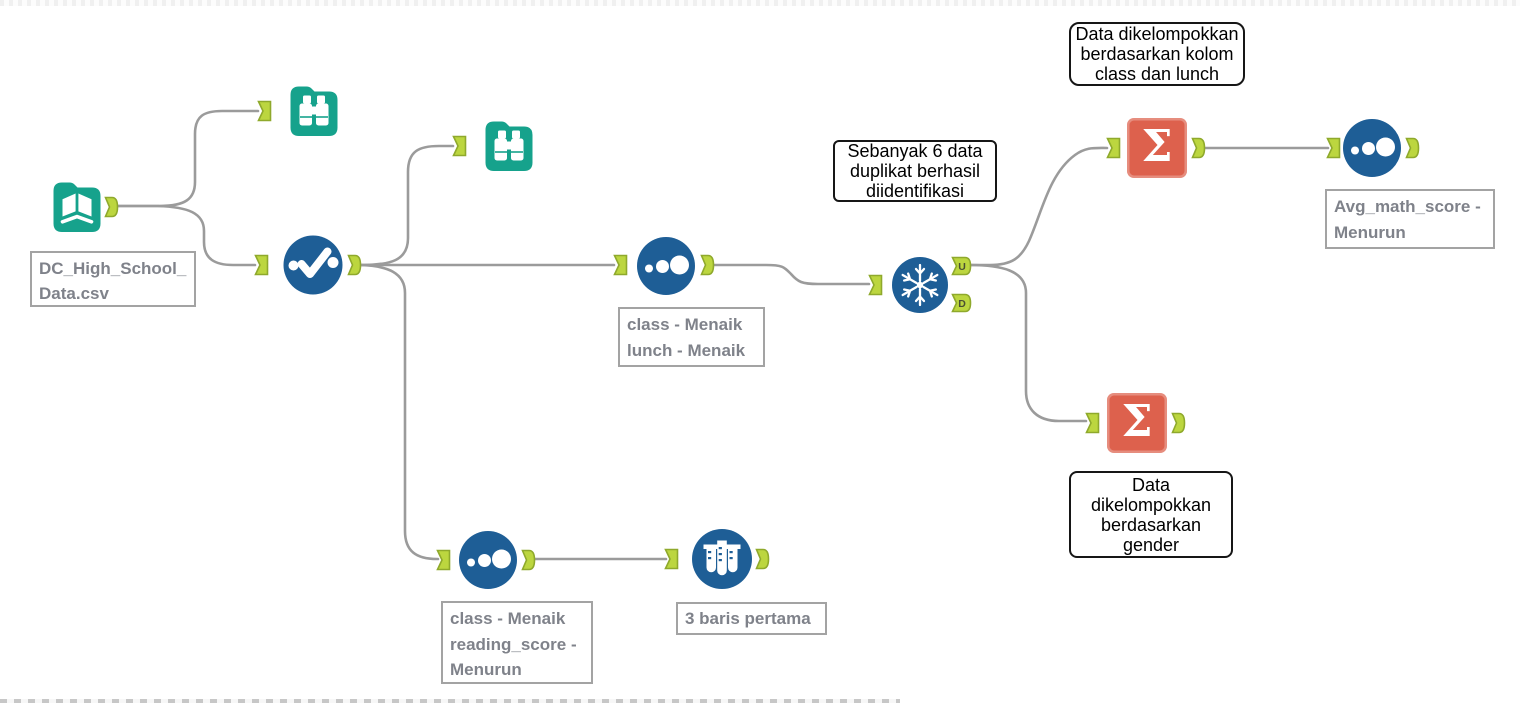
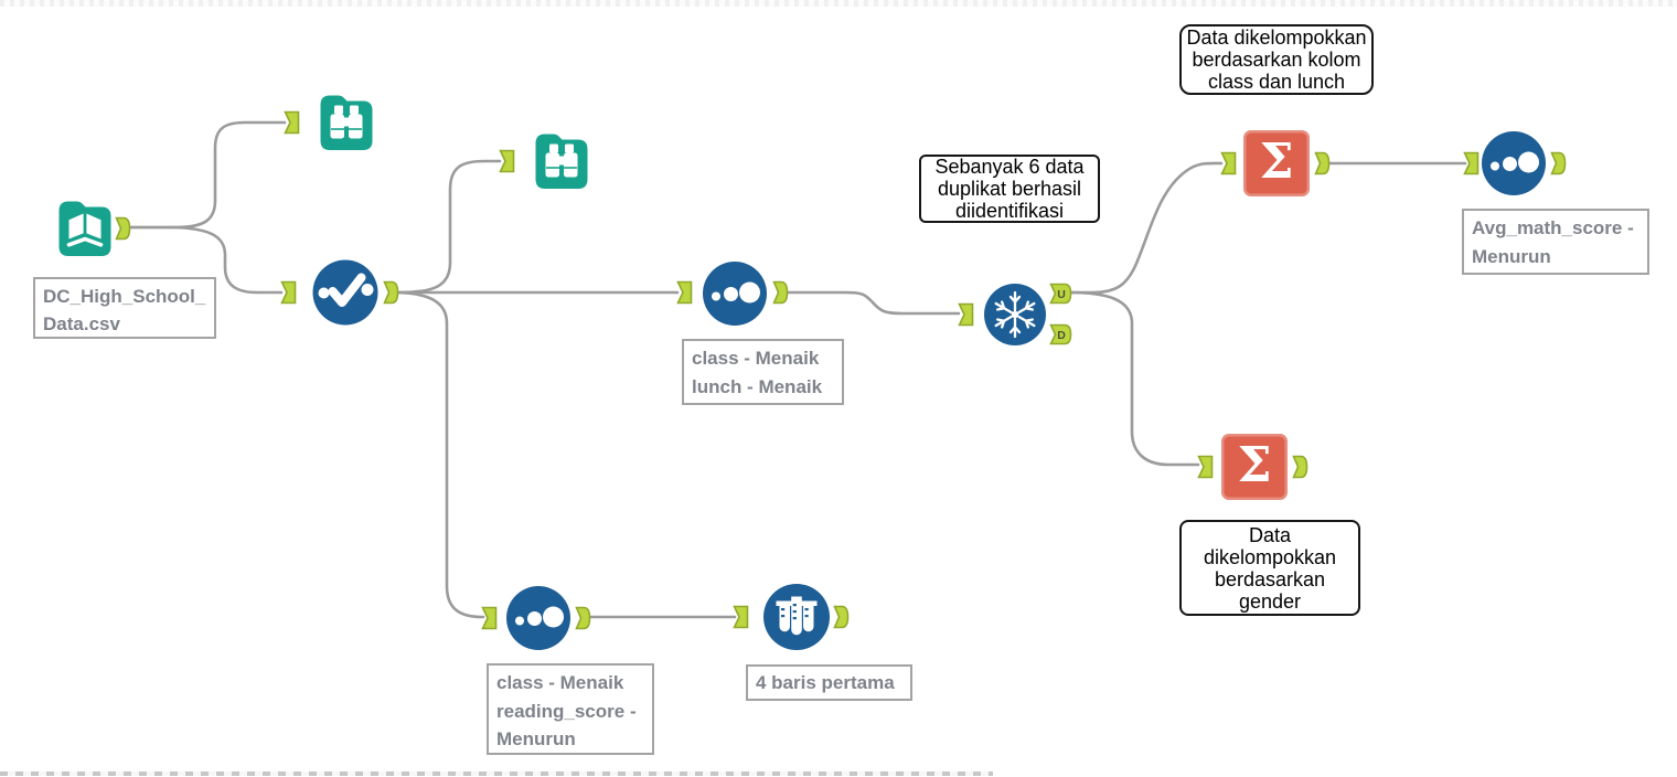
  DC_High_School_
  Data.csv
  class - Menaik
  lunch - Menaik
  U
  D
  Sebanyak 6 data
  duplikat berhasil
  diidentifikasi
  Σ
  Data dikelompokkan
  berdasarkan kolom
  class dan lunch
  Avg_math_score -
  Menurun
  Σ
  Data
  dikelompokkan
  berdasarkan
  gender
  class - Menaik
  reading_score -
  Menurun
- 3 baris pertama
+ 4 baris pertama
